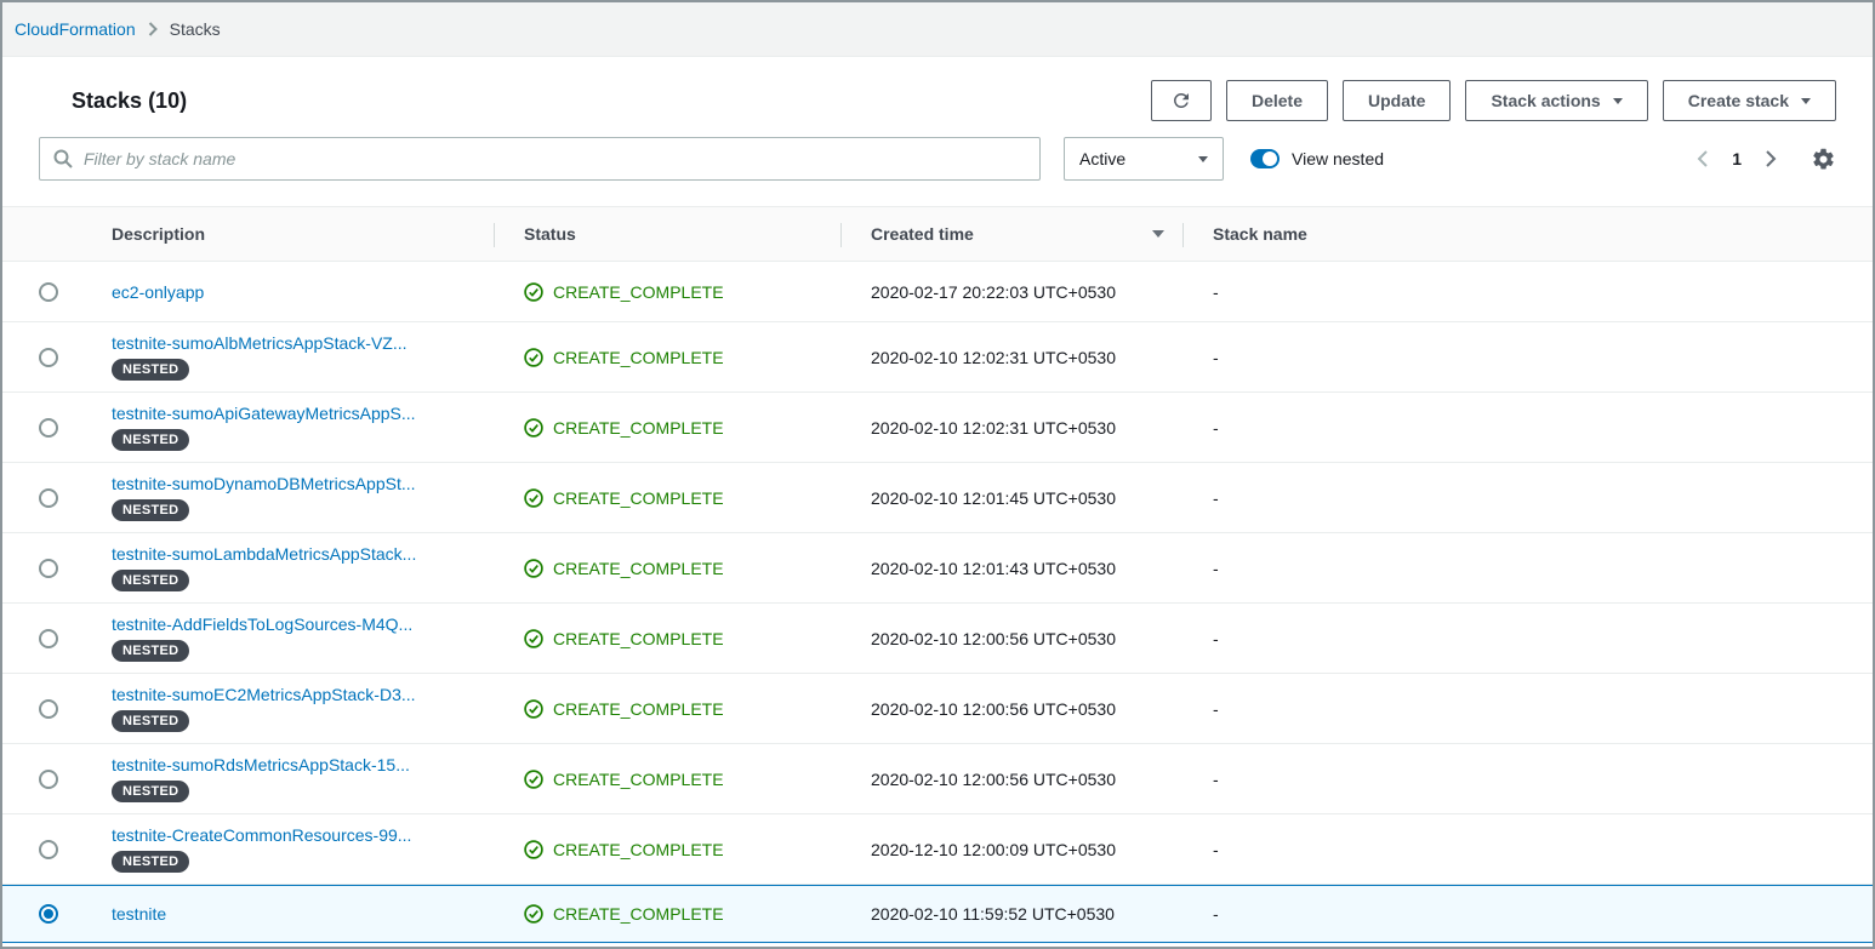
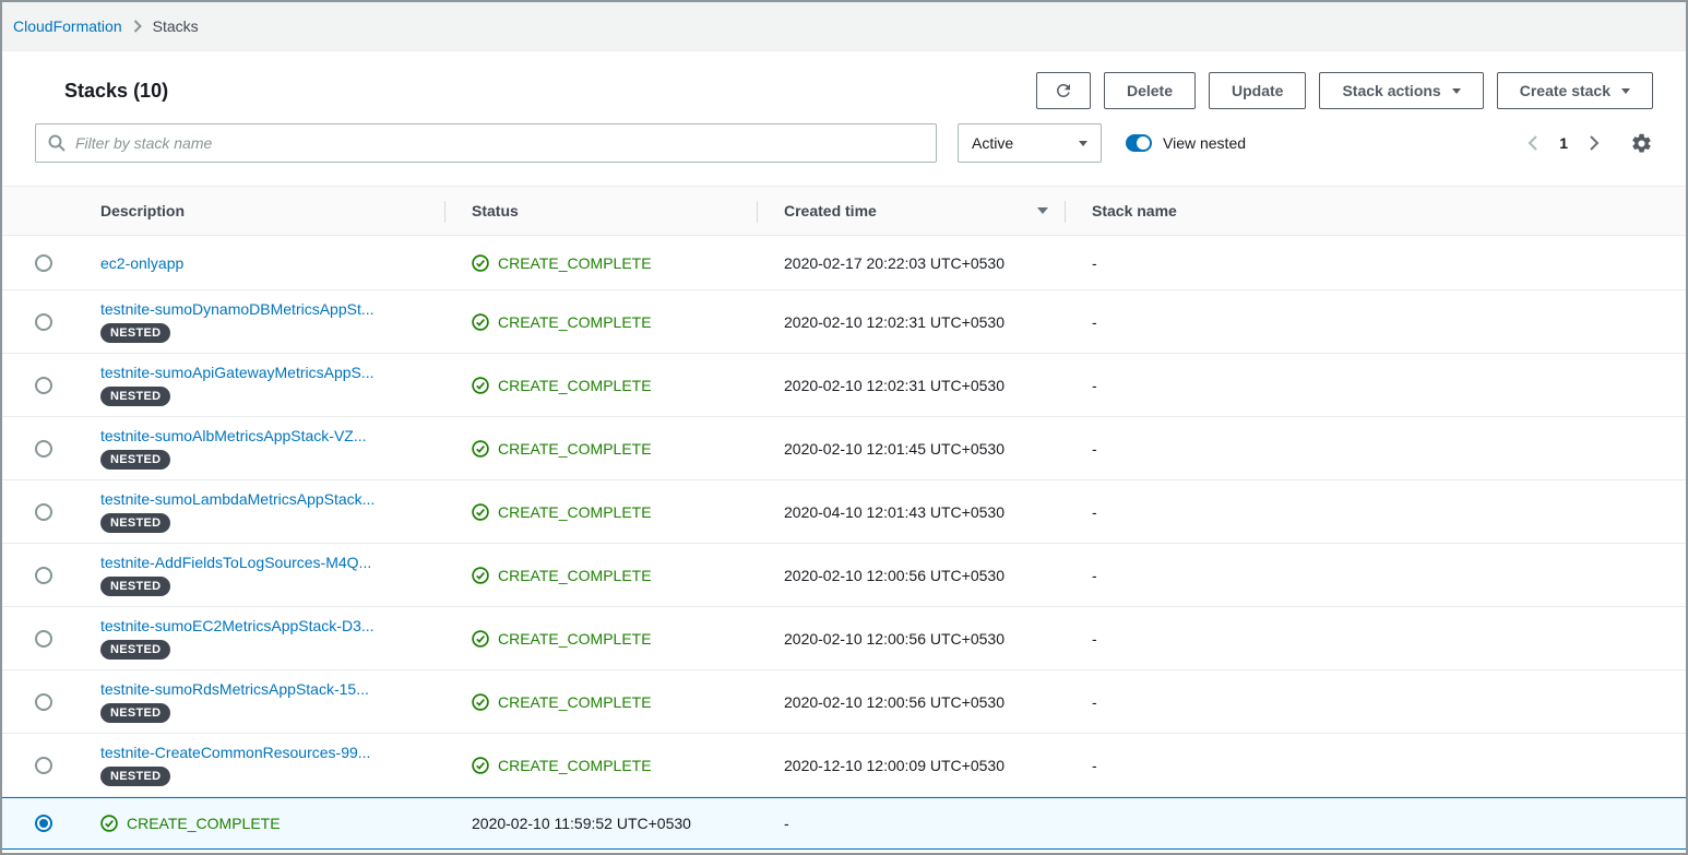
  CloudFormation
  Stacks
  Stacks (10)
  Delete
  Update
  Stack actions
  Create stack
  Filter by stack name
  Active
  View nested
  1
  Description
  Status
  Created time
  Stack name
  ec2-onlyapp
  CREATE_COMPLETE
  2020-02-17 20:22:03 UTC+0530
  -
- testnite-sumoAlbMetricsAppStack-VZ...
+ testnite-sumoDynamoDBMetricsAppSt...
  NESTED
  CREATE_COMPLETE
  2020-02-10 12:02:31 UTC+0530
  -
  testnite-sumoApiGatewayMetricsAppS...
  NESTED
  CREATE_COMPLETE
  2020-02-10 12:02:31 UTC+0530
  -
- testnite-sumoDynamoDBMetricsAppSt...
+ testnite-sumoAlbMetricsAppStack-VZ...
  NESTED
  CREATE_COMPLETE
  2020-02-10 12:01:45 UTC+0530
  -
  testnite-sumoLambdaMetricsAppStack...
  NESTED
  CREATE_COMPLETE
- 2020-02-10 12:01:43 UTC+0530
+ 2020-04-10 12:01:43 UTC+0530
  -
  testnite-AddFieldsToLogSources-M4Q...
  NESTED
  CREATE_COMPLETE
  2020-02-10 12:00:56 UTC+0530
  -
  testnite-sumoEC2MetricsAppStack-D3...
  NESTED
  CREATE_COMPLETE
  2020-02-10 12:00:56 UTC+0530
  -
  testnite-sumoRdsMetricsAppStack-15...
  NESTED
  CREATE_COMPLETE
  2020-02-10 12:00:56 UTC+0530
  -
  testnite-CreateCommonResources-99...
  NESTED
  CREATE_COMPLETE
  2020-12-10 12:00:09 UTC+0530
  -
- testnite
  CREATE_COMPLETE
  2020-02-10 11:59:52 UTC+0530
  -
